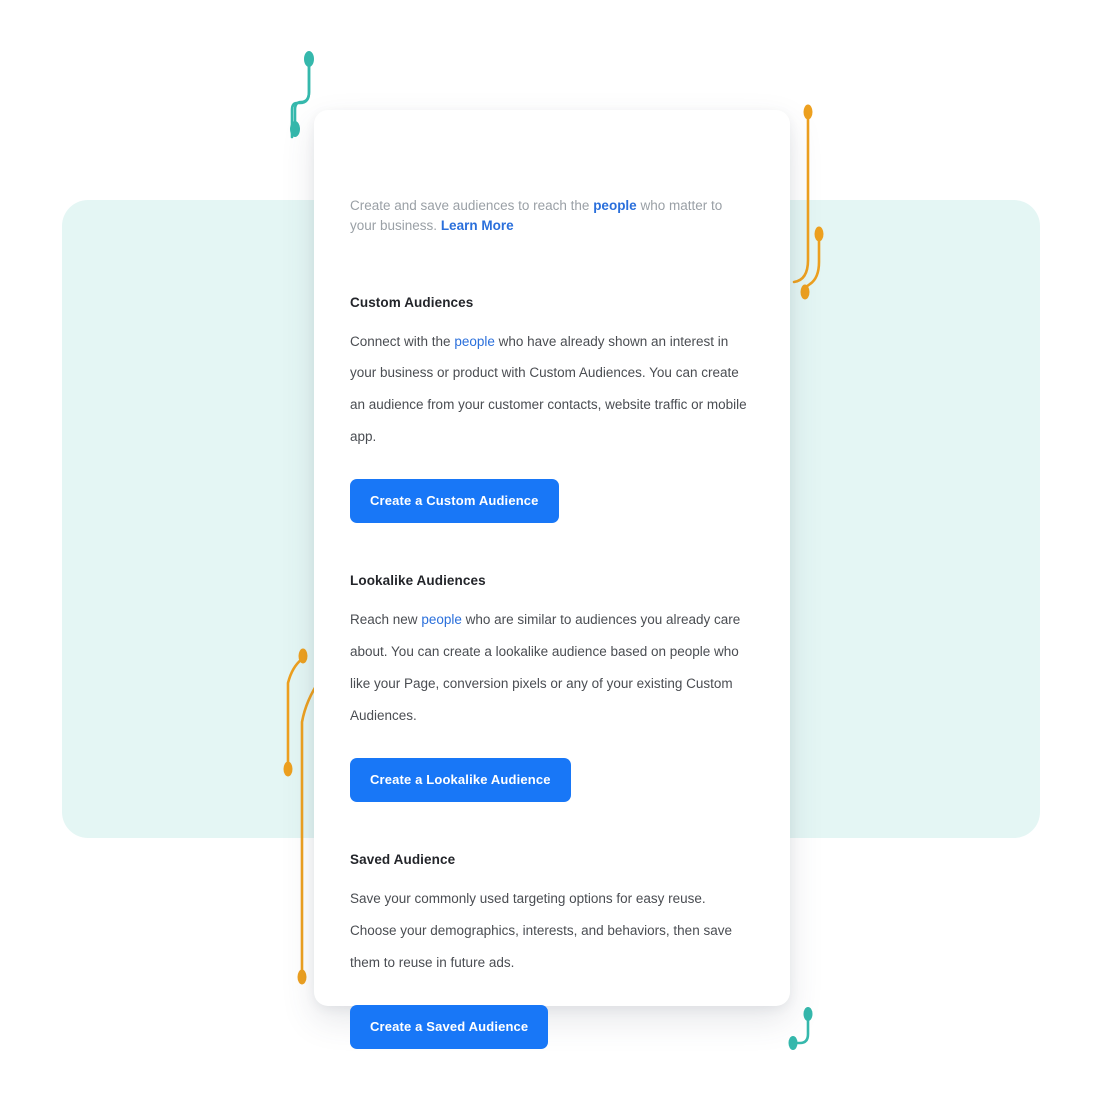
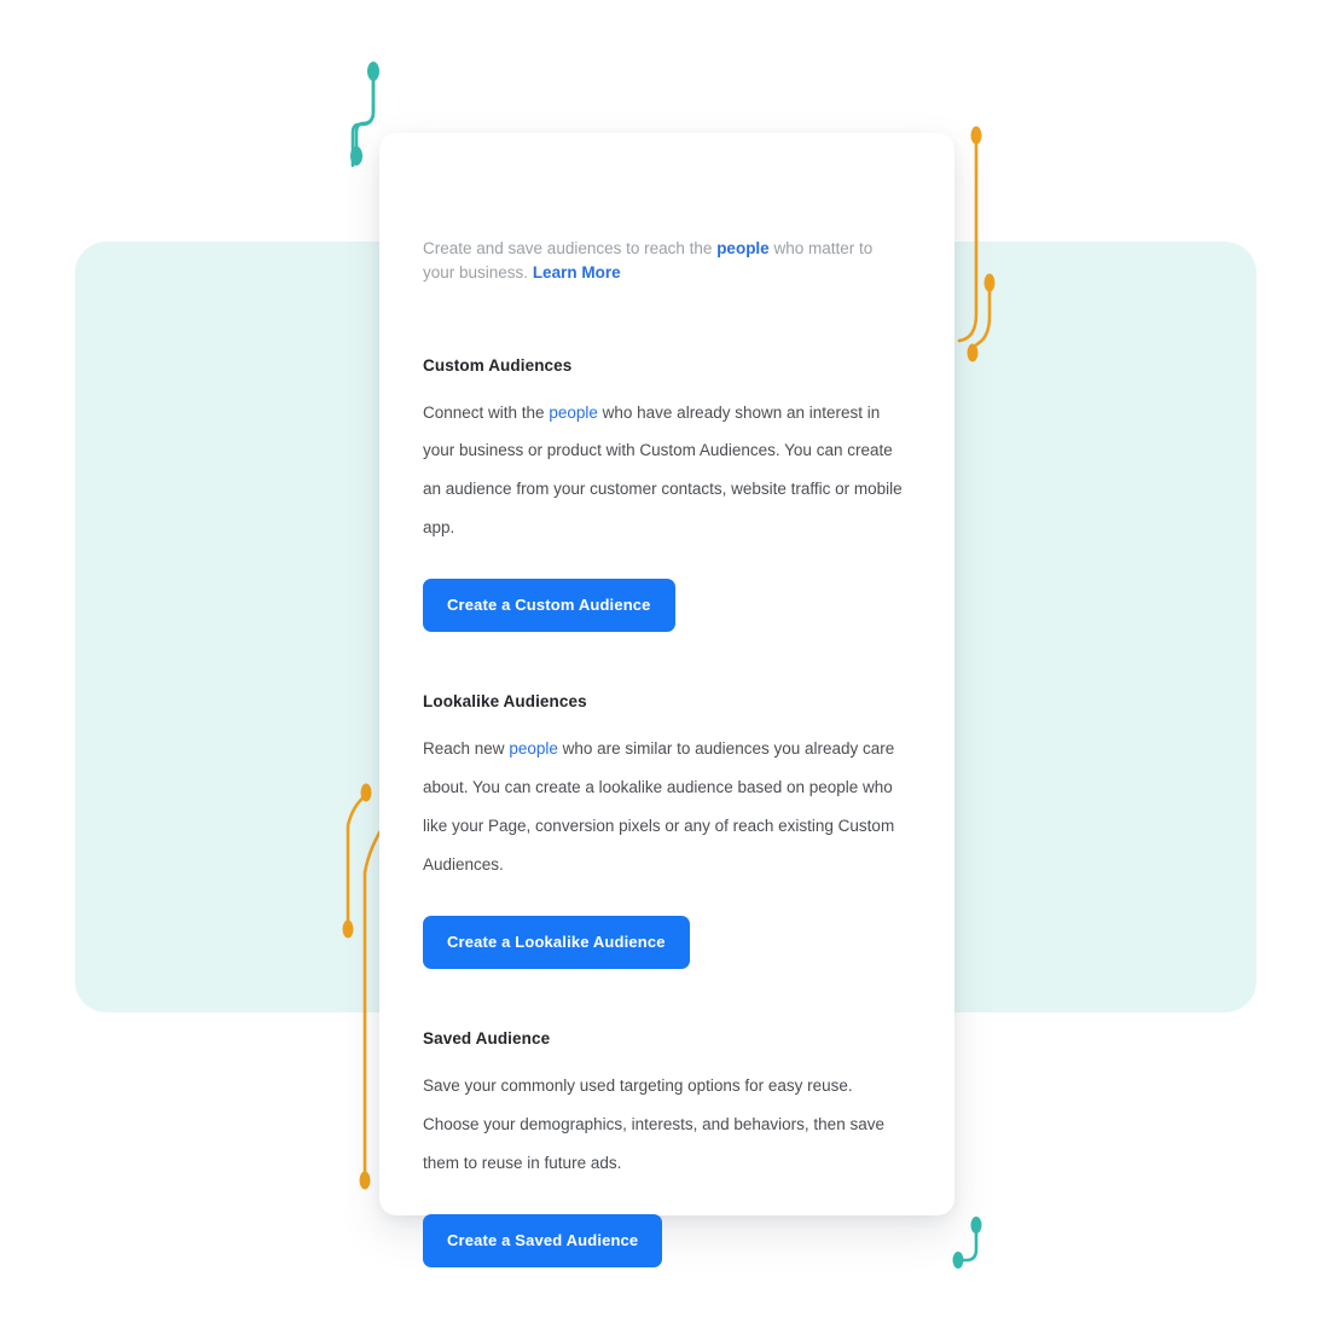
  Create and save audiences to reach the people who matter to your business. Learn More
  Custom Audiences
  Connect with the people who have already shown an interest in your business or product with Custom Audiences. You can create an audience from your customer contacts, website traffic or mobile app.
  Create a Custom Audience
  Lookalike Audiences
- Reach new people who are similar to audiences you already care about. You can create a lookalike audience based on people who like your Page, conversion pixels or any of your existing Custom Audiences.
+ Reach new people who are similar to audiences you already care about. You can create a lookalike audience based on people who like your Page, conversion pixels or any of reach existing Custom Audiences.
  Create a Lookalike Audience
  Saved Audience
  Save your commonly used targeting options for easy reuse. Choose your demographics, interests, and behaviors, then save them to reuse in future ads.
  Create a Saved Audience
